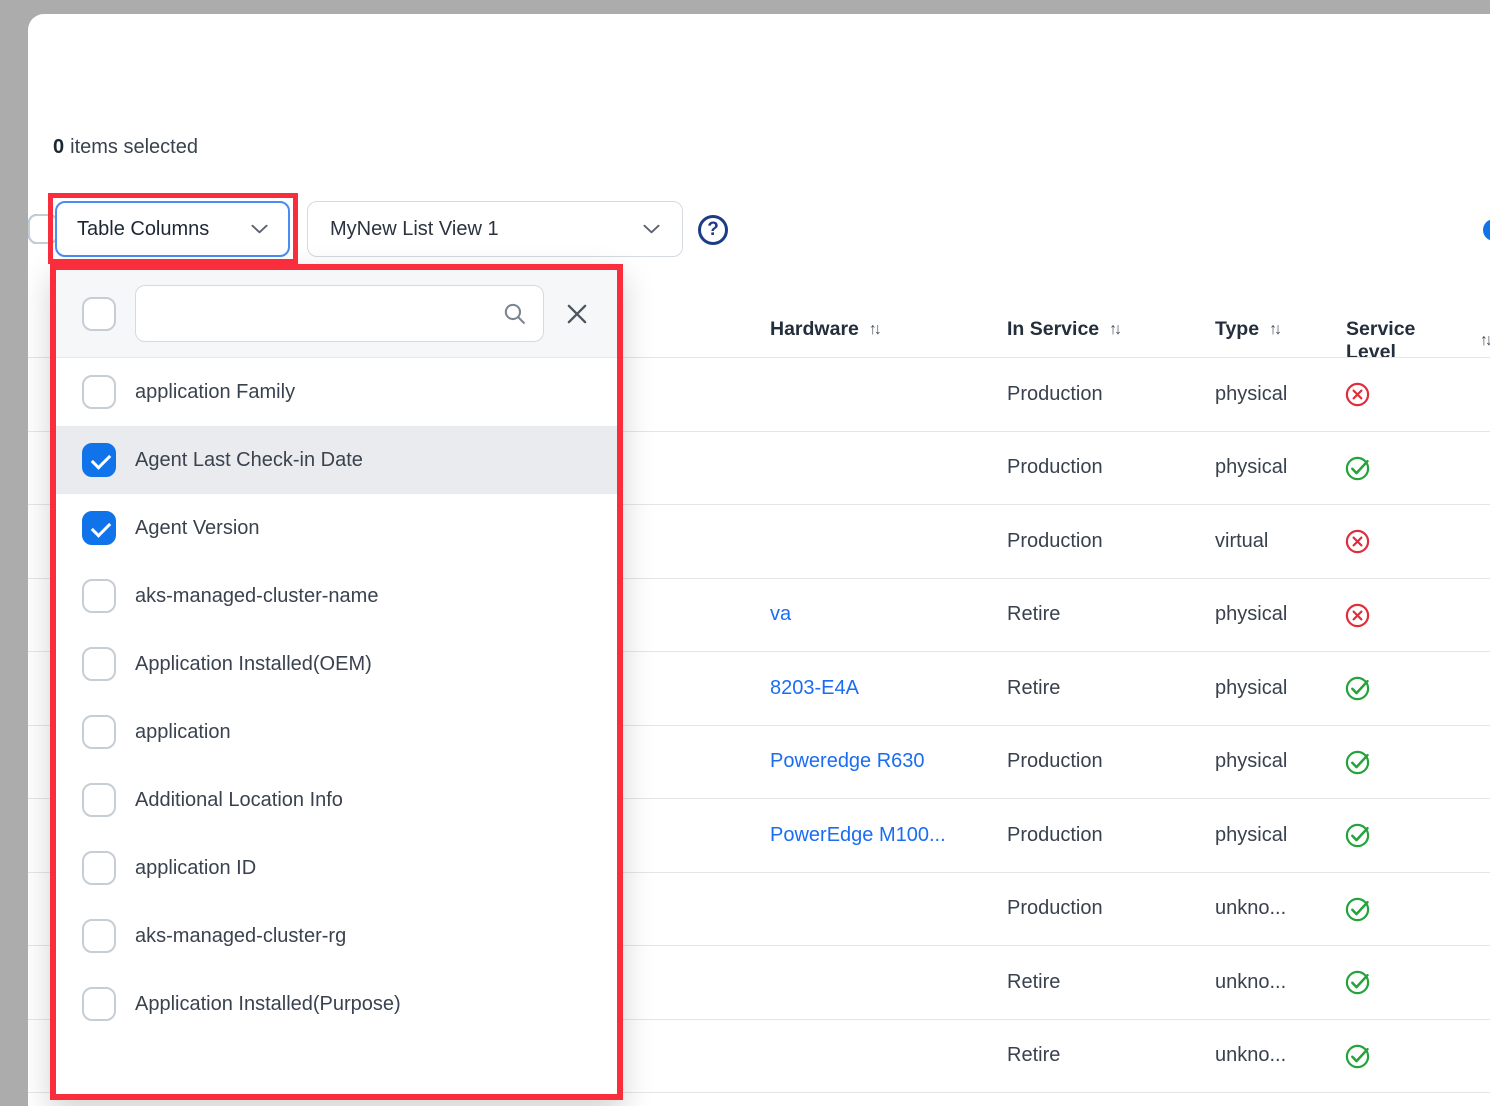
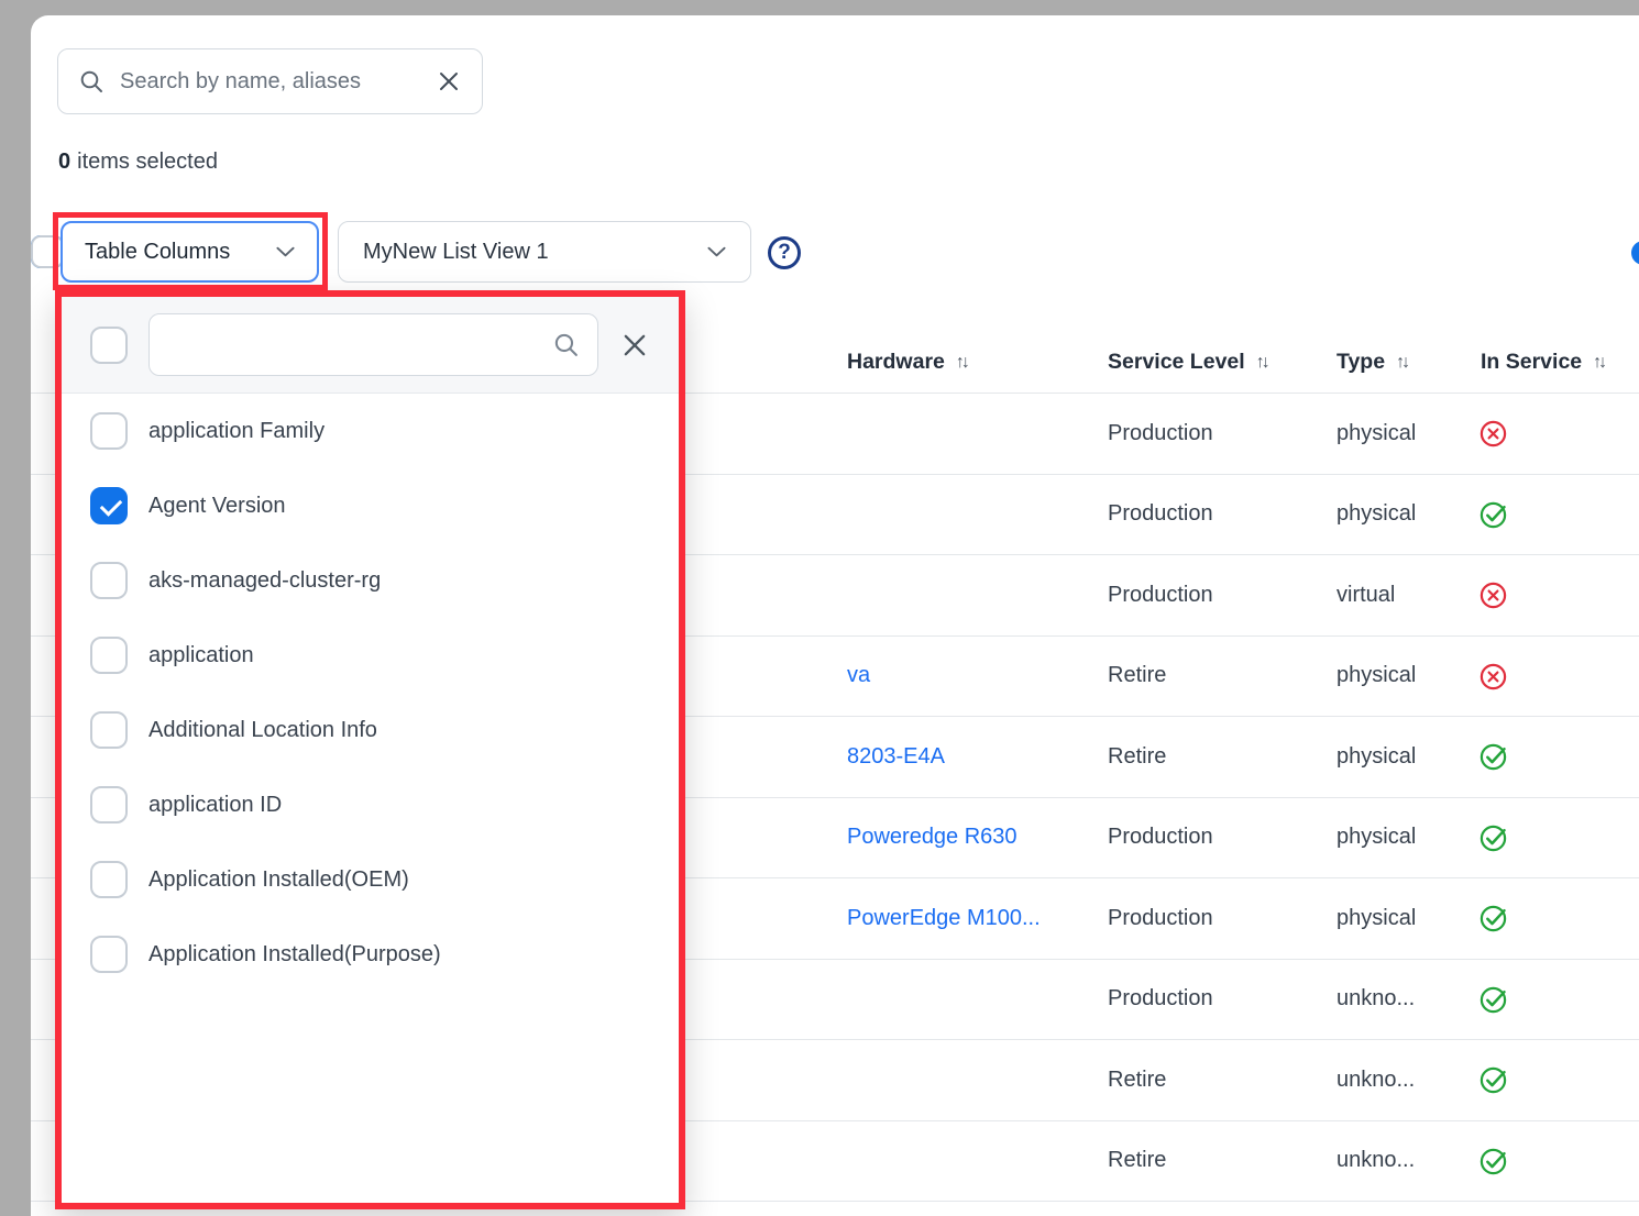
+ Search by name, aliases
  0 items selected
  Table Columns
  MyNew List View 1
  ?
  Hardware
  ↑↓
- In Service
+ Service Level
  ↑↓
  Type
  ↑↓
- Service Level
+ In Service
  ↑↓
  Production
  physical
  Production
  physical
  Production
  virtual
  va
  Retire
  physical
  8203-E4A
  Retire
  physical
  Poweredge R630
  Production
  physical
  PowerEdge M100...
  Production
  physical
  Production
  unkno...
  Retire
  unkno...
  Retire
  unkno...
  application Family
- Agent Last Check-in Date
  Agent Version
- aks-managed-cluster-name
- Application Installed(OEM)
+ aks-managed-cluster-rg
  application
  Additional Location Info
  application ID
- aks-managed-cluster-rg
+ Application Installed(OEM)
  Application Installed(Purpose)
